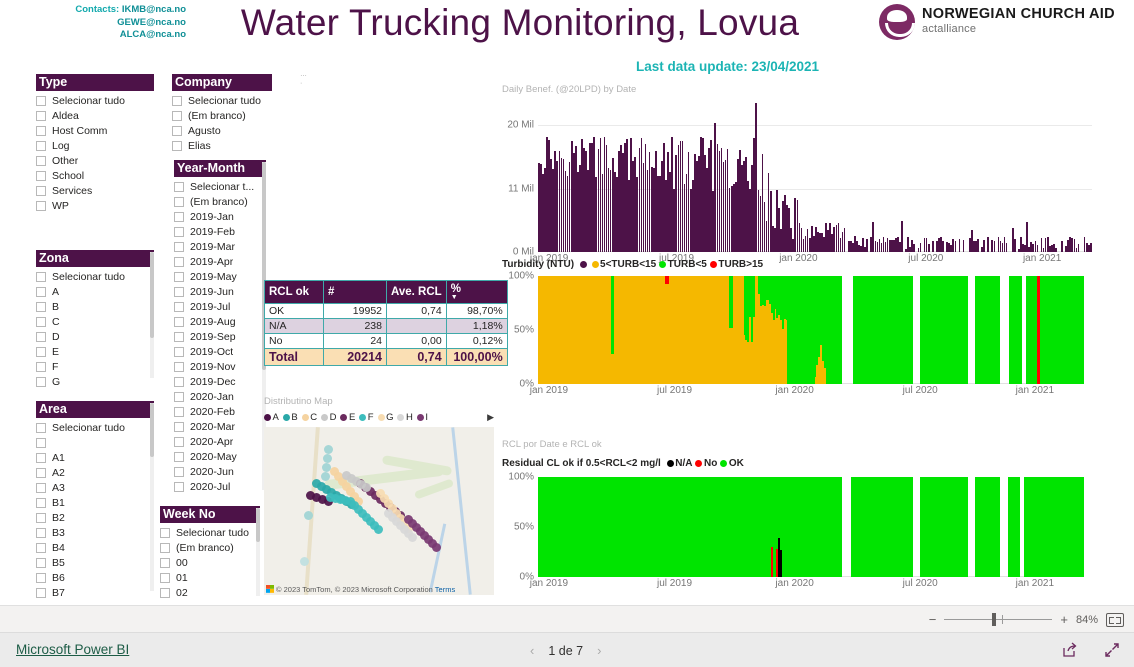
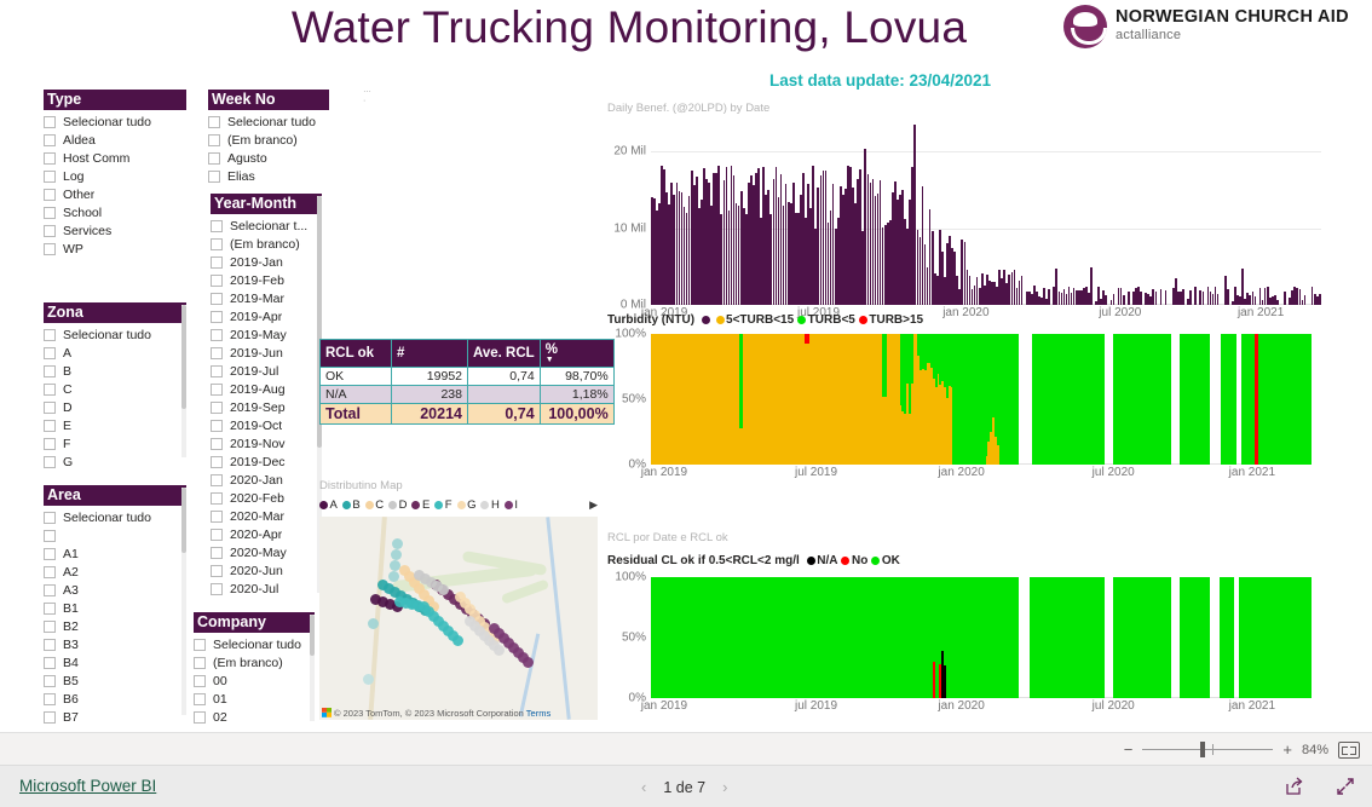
- Contacts: IKMB@nca.no
- GEWE@nca.no
- ALCA@nca.no
  Water Trucking Monitoring, Lovua
  Last data update: 23/04/2021
  NORWEGIAN CHURCH AID
  actalliance
  Type
  Selecionar tudo
  Aldea
  Host Comm
  Log
  Other
  School
  Services
  WP
- Company
+ Week No
  Selecionar tudo
  (Em branco)
  Agusto
  Elias
  Zona
  Selecionar tudo
  A
  B
  C
  D
  E
  F
  G
  Year-Month
  Selecionar t...
  (Em branco)
  2019-Jan
  2019-Feb
  2019-Mar
  2019-Apr
  2019-May
  2019-Jun
  2019-Jul
  2019-Aug
  2019-Sep
  2019-Oct
  2019-Nov
  2019-Dec
  2020-Jan
  2020-Feb
  2020-Mar
  2020-Apr
  2020-May
  2020-Jun
  2020-Jul
  Area
  Selecionar tudo
  A1
  A2
  A3
  B1
  B2
  B3
  B4
  B5
  B6
  B7
- Week No
+ Company
  Selecionar tudo
  (Em branco)
  00
  01
  02
  RCL ok	#	Ave. RCL	%
  OK	19952	0,74	98,70%
  N/A	238		1,18%
- No	24	0,00	0,12%
  Total	20214	0,74	100,00%
  Distributino Map
  A
  B
  C
  D
  E
  F
  G
  H
  I
  ▶
  © 2023 TomTom, © 2023 Microsoft Corporation Terms
  Daily Benef. (@20LPD) by Date
  0 Mil
- 11 Mil
+ 10 Mil
  20 Mil
  jan 2019
  jul 2019
  jan 2020
  jul 2020
  jan 2021
  Turbidity (NTU)
  5<TURB<15
  TURB<5
  TURB>15
  0%
  50%
  100%
  jan 2019
  jul 2019
  jan 2020
  jul 2020
  jan 2021
  RCL por Date e RCL ok
  Residual CL ok if 0.5<RCL<2 mg/l
  N/A
  No
  OK
  0%
  50%
  100%
  jan 2019
  jul 2019
  jan 2020
  jul 2020
  jan 2021
  −
  +
  84%
  Microsoft Power BI
  ‹
  1 de 7
  ›
